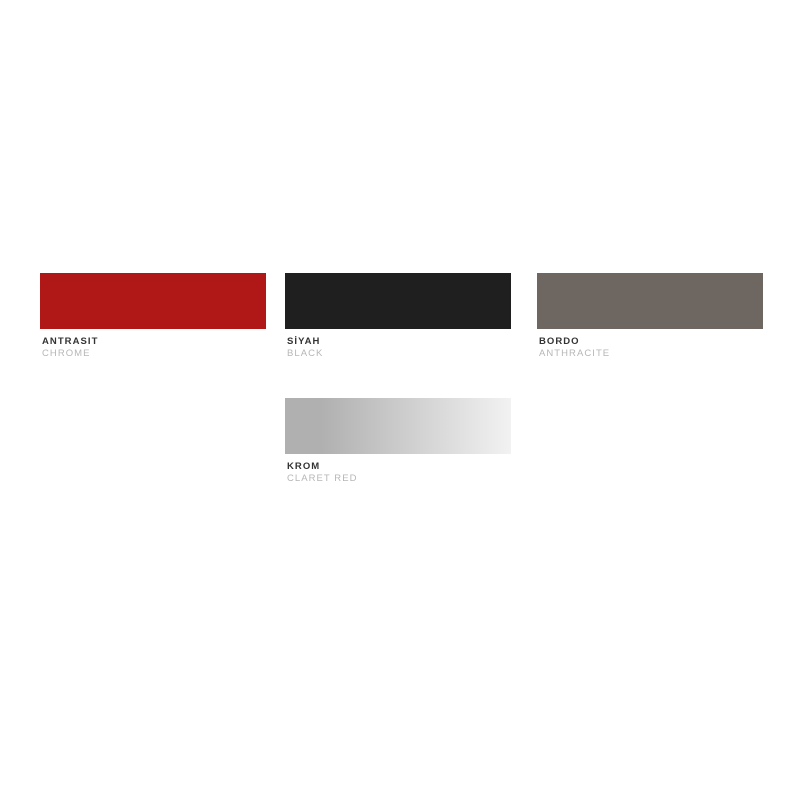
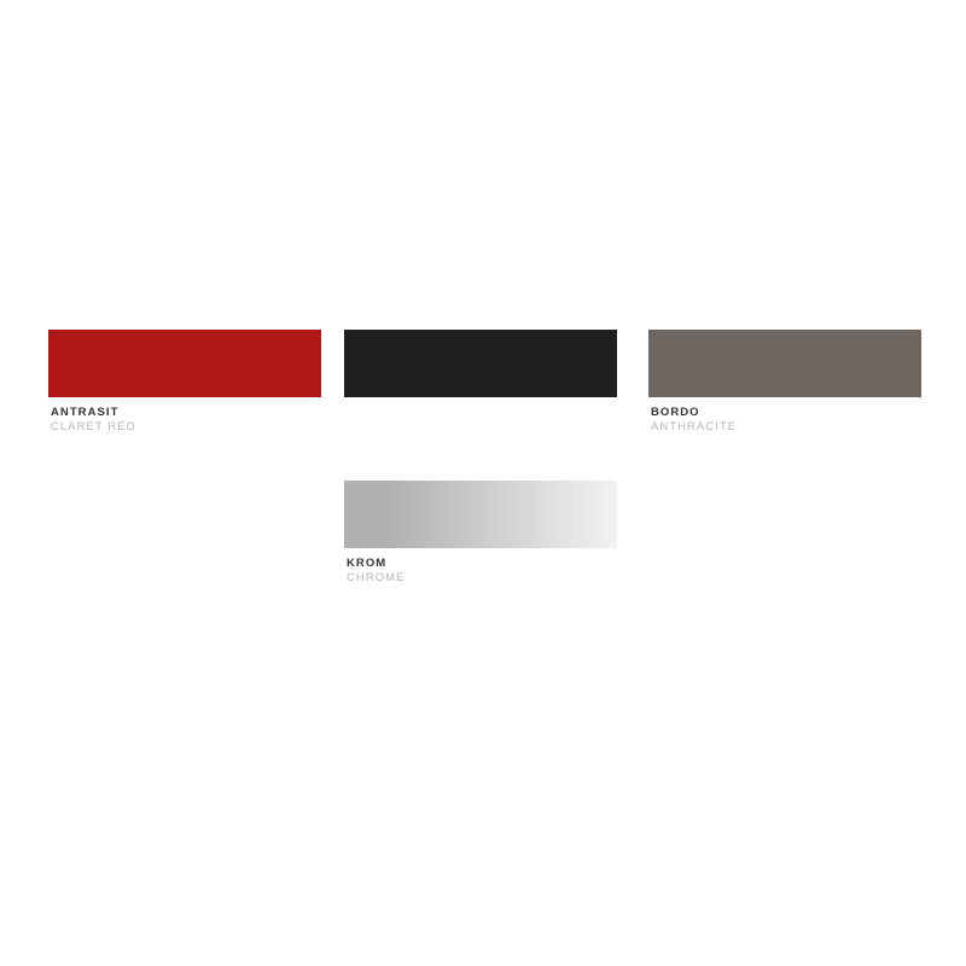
  ANTRASIT
- CHROME
+ CLARET RED
- SİYAH
- BLACK
  BORDO
  ANTHRACITE
  KROM
- CLARET RED
+ CHROME
